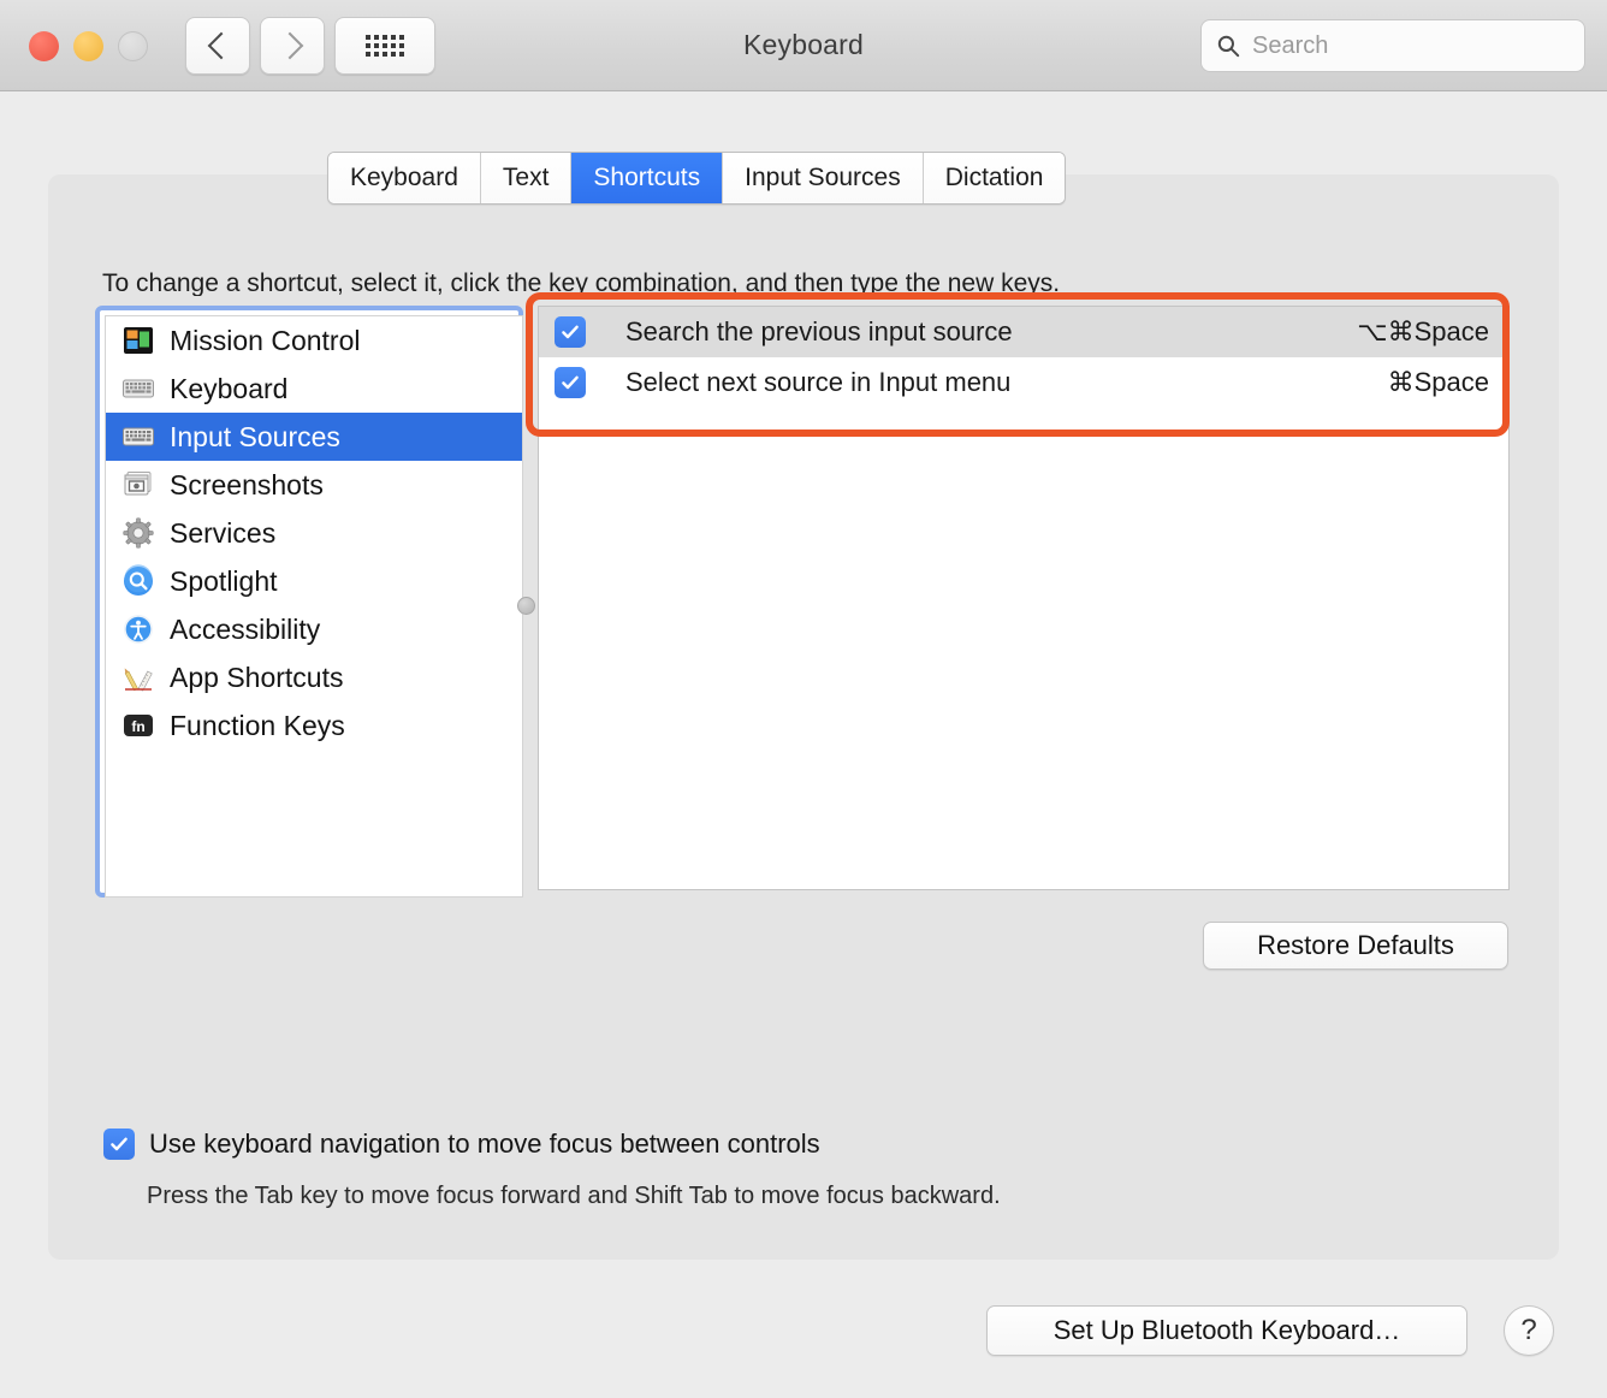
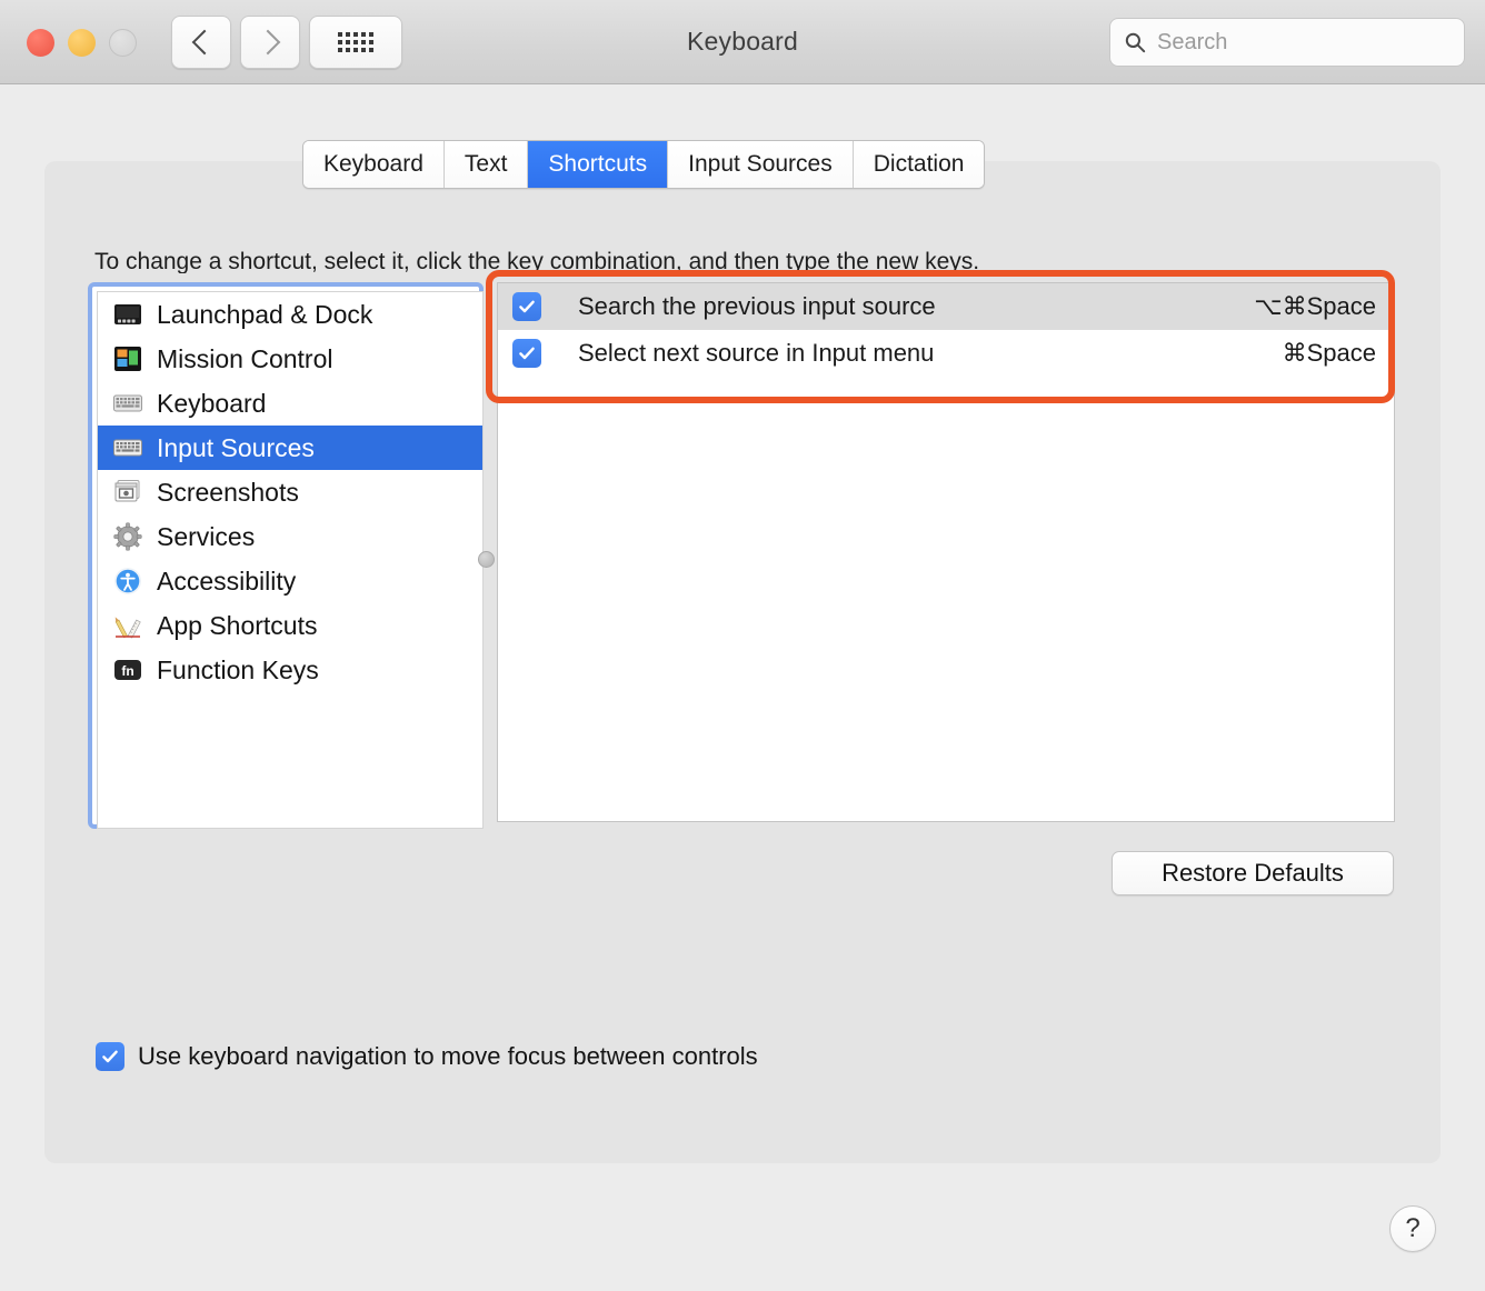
  Keyboard
  Search
  Keyboard
  Text
  Shortcuts
  Input Sources
  Dictation
  To change a shortcut, select it, click the key combination, and then type the new keys.
+ Launchpad & Dock
  Mission Control
  Keyboard
  Input Sources
  Screenshots
  Services
- Spotlight
  Accessibility
  App Shortcuts
  fn
  Function Keys
  Search the previous input source
  ⌥⌘Space
  Select next source in Input menu
  ⌘Space
  Restore Defaults
  Use keyboard navigation to move focus between controls
- Press the Tab key to move focus forward and Shift Tab to move focus backward.
- Set Up Bluetooth Keyboard…
  ?
